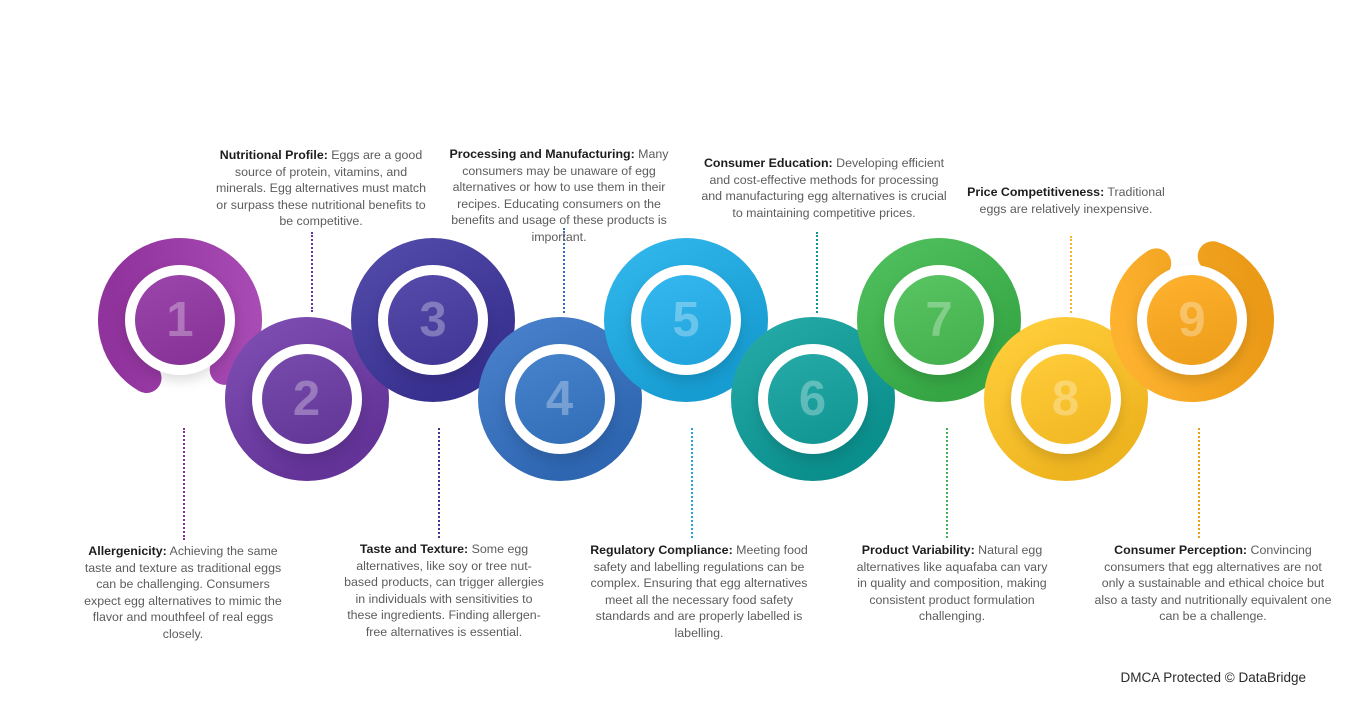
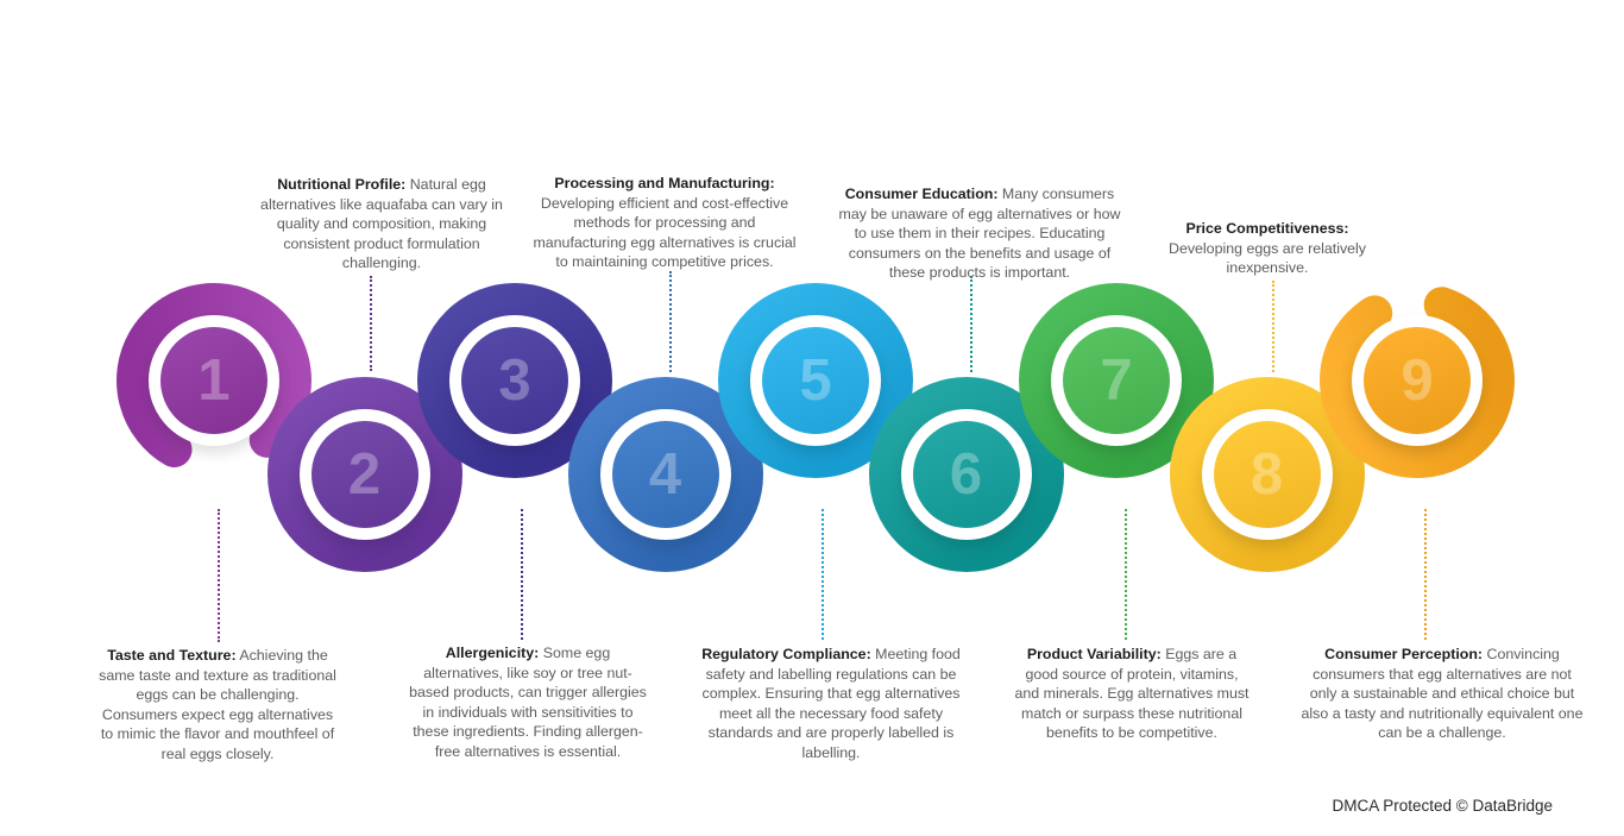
  1
  2
  3
  4
  5
  6
  7
  8
  9
- Allergenicity: Achieving the same taste and texture as traditional eggs can be challenging. Consumers expect egg alternatives to mimic the flavor and mouthfeel of real eggs closely.
+ Taste and Texture: Achieving the same taste and texture as traditional eggs can be challenging. Consumers expect egg alternatives to mimic the flavor and mouthfeel of real eggs closely.
- Nutritional Profile: Eggs are a good source of protein, vitamins, and minerals. Egg alternatives must match or surpass these nutritional benefits to be competitive.
+ Nutritional Profile: Natural egg alternatives like aquafaba can vary in quality and composition, making consistent product formulation challenging.
- Taste and Texture: Some egg alternatives, like soy or tree nut-based products, can trigger allergies in individuals with sensitivities to these ingredients. Finding allergen-free alternatives is essential.
+ Allergenicity: Some egg alternatives, like soy or tree nut-based products, can trigger allergies in individuals with sensitivities to these ingredients. Finding allergen-free alternatives is essential.
- Processing and Manufacturing: Many consumers may be unaware of egg alternatives or how to use them in their recipes. Educating consumers on the benefits and usage of these products is important.
+ Processing and Manufacturing: Developing efficient and cost-effective methods for processing and manufacturing egg alternatives is crucial to maintaining competitive prices.
  Regulatory Compliance: Meeting food safety and labelling regulations can be complex. Ensuring that egg alternatives meet all the necessary food safety standards and are properly labelled is labelling.
- Consumer Education: Developing efficient and cost-effective methods for processing and manufacturing egg alternatives is crucial to maintaining competitive prices.
+ Consumer Education: Many consumers may be unaware of egg alternatives or how to use them in their recipes. Educating consumers on the benefits and usage of these products is important.
- Product Variability: Natural egg alternatives like aquafaba can vary in quality and composition, making consistent product formulation challenging.
+ Product Variability: Eggs are a good source of protein, vitamins, and minerals. Egg alternatives must match or surpass these nutritional benefits to be competitive.
- Price Competitiveness: Traditional eggs are relatively inexpensive.
+ Price Competitiveness: Developing eggs are relatively inexpensive.
  Consumer Perception: Convincing consumers that egg alternatives are not only a sustainable and ethical choice but also a tasty and nutritionally equivalent one can be a challenge.
  DMCA Protected © DataBridge
